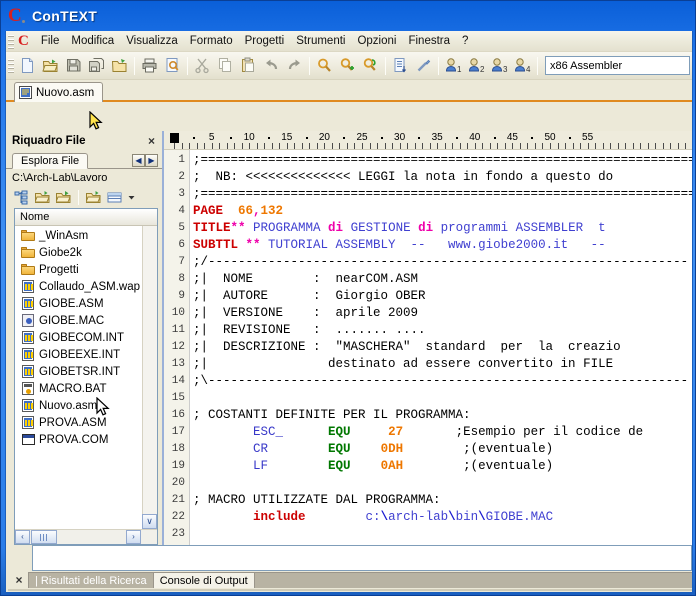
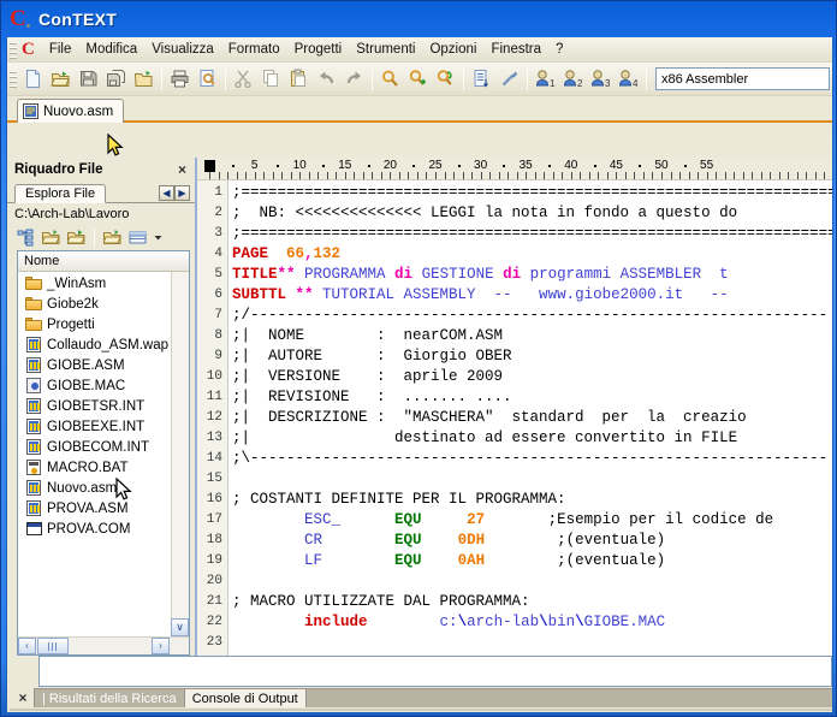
  C
  ConTEXT
  C
  File
  Modifica
  Visualizza
  Formato
  Progetti
  Strumenti
  Opzioni
  Finestra
  ?
  1
  2
  3
  4
  x86 Assembler
  Nuovo.asm
  Riquadro File
  ×
  Esplora File
  ◀
  ▶
  C:\Arch-Lab\Lavoro
  Nome
  _WinAsm
  Giobe2k
  Progetti
  Collaudo_ASM.wap
  GIOBE.ASM
  GIOBE.MAC
- GIOBECOM.INT
+ GIOBETSR.INT
  GIOBEEXE.INT
- GIOBETSR.INT
+ GIOBECOM.INT
  MACRO.BAT
  Nuovo.asm
  PROVA.ASM
  PROVA.COM
  ∨
  ‹
  ›
  5
  10
  15
  20
  25
  30
  35
  40
  45
  50
  55
  1
  2
  3
  4
  5
  6
  7
  8
  9
  10
  11
  12
  13
  14
  15
  16
  17
  18
  19
  20
  21
  22
  23
  ;==================================================================
  ; NB: <<<<<<<<<<<<<< LEGGI la nota in fondo a questo do
  ;==================================================================
  PAGE 66,132
  TITLE** PROGRAMMA di GESTIONE di programmi ASSEMBLER t
  SUBTTL ** TUTORIAL ASSEMBLY -- www.giobe2000.it --
  ;/----------------------------------------------------------------
  ;| NOME : nearCOM.ASM
  ;| AUTORE : Giorgio OBER
  ;| VERSIONE : aprile 2009
  ;| REVISIONE : ....... ....
  ;| DESCRIZIONE : "MASCHERA" standard per la creazio
  ;| destinato ad essere convertito in FILE
  ;\----------------------------------------------------------------
  ; COSTANTI DEFINITE PER IL PROGRAMMA:
  ESC_ EQU 27 ;Esempio per il codice de
  CR EQU 0DH ;(eventuale)
  LF EQU 0AH ;(eventuale)
  ; MACRO UTILIZZATE DAL PROGRAMMA:
  include c:\arch-lab\bin\GIOBE.MAC
  ×
  | Risultati della Ricerca
  Console di Output
